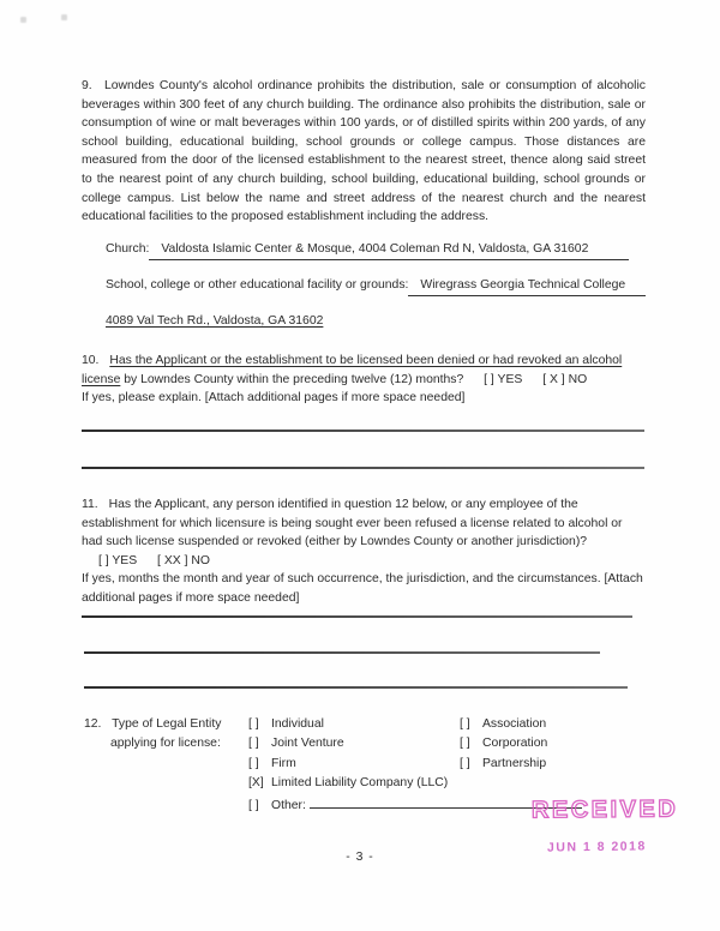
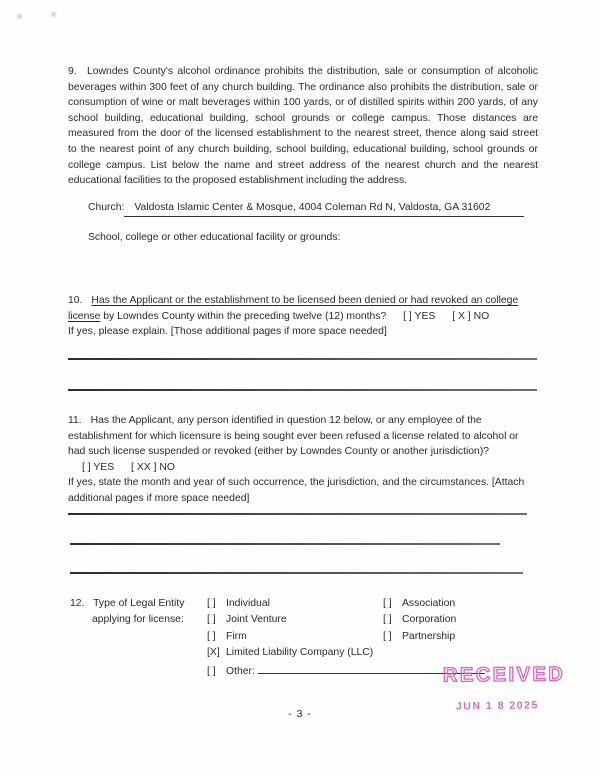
  9. Lowndes County's alcohol ordinance prohibits the distribution, sale or consumption of alcoholic beverages within 300 feet of any church building. The ordinance also prohibits the distribution, sale or consumption of wine or malt beverages within 100 yards, or of distilled spirits within 200 yards, of any school building, educational building, school grounds or college campus. Those distances are measured from the door of the licensed establishment to the nearest street, thence along said street to the nearest point of any church building, school building, educational building, school grounds or college campus. List below the name and street address of the nearest church and the nearest educational facilities to the proposed establishment including the address.
  Church:
  Valdosta Islamic Center & Mosque, 4004 Coleman Rd N, Valdosta, GA 31602
  School, college or other educational facility or grounds:
- Wiregrass Georgia Technical College
- 4089 Val Tech Rd., Valdosta, GA 31602
- 10. Has the Applicant or the establishment to be licensed been denied or had revoked an alcohol license by Lowndes County within the preceding twelve (12) months? [ ] YES [ X ] NO
+ 10. Has the Applicant or the establishment to be licensed been denied or had revoked an college license by Lowndes County within the preceding twelve (12) months? [ ] YES [ X ] NO
- If yes, please explain. [Attach additional pages if more space needed]
+ If yes, please explain. [Those additional pages if more space needed]
  11. Has the Applicant, any person identified in question 12 below, or any employee of the establishment for which licensure is being sought ever been refused a license related to alcohol or had such license suspended or revoked (either by Lowndes County or another jurisdiction)? [ ] YES [ XX ] NO
- If yes, months the month and year of such occurrence, the jurisdiction, and the circumstances. [Attach additional pages if more space needed]
+ If yes, state the month and year of such occurrence, the jurisdiction, and the circumstances. [Attach additional pages if more space needed]
  12. Type of Legal Entity
  applying for license:
  [ ] Individual
  [ ] Joint Venture
  [ ] Firm
  [X] Limited Liability Company (LLC)
  [ ] Other:
  [ ] Association
  [ ] Corporation
  [ ] Partnership
  RECEIVED
- JUN 1 8 2018
+ JUN 1 8 2025
  - 3 -
